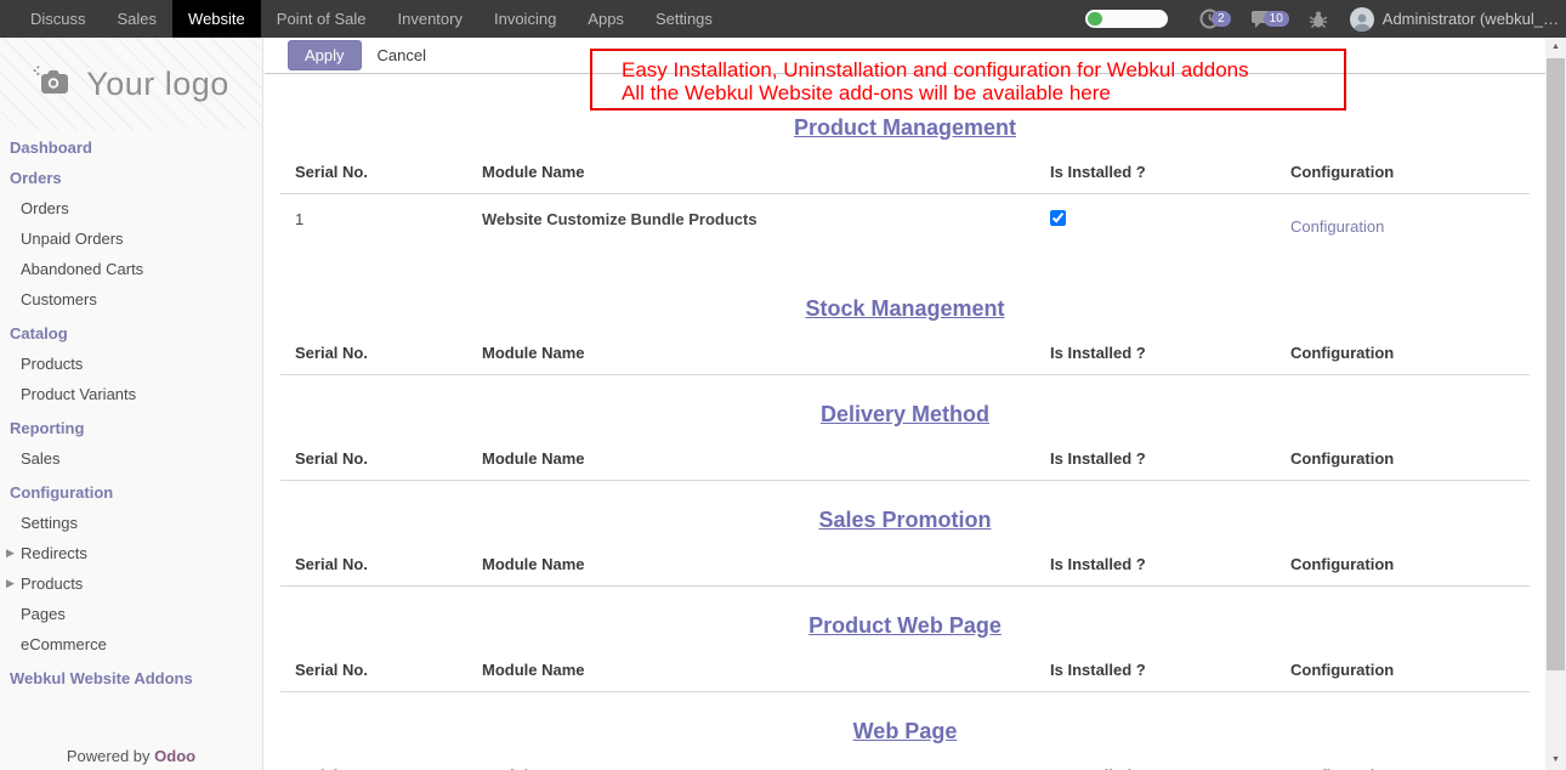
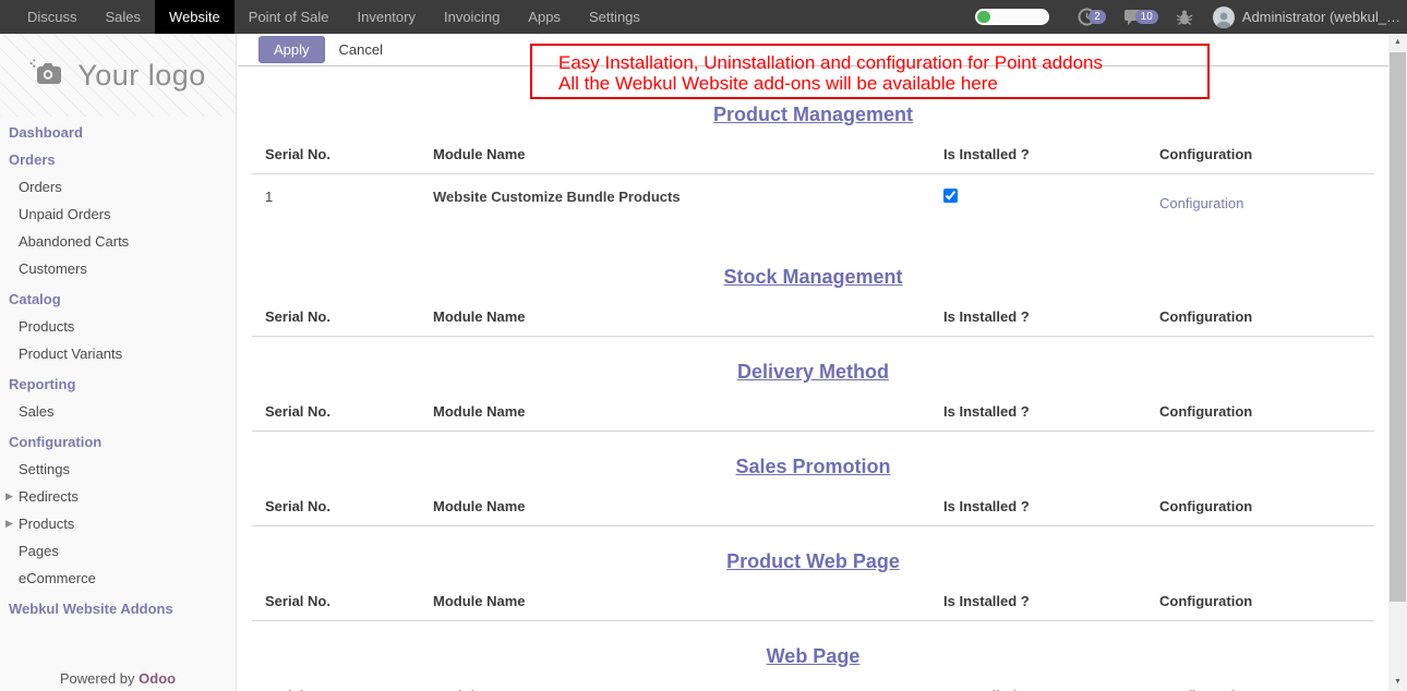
  Discuss
  Sales
  Website
  Point of Sale
  Inventory
  Invoicing
  Apps
  Settings
  2
  10
  Administrator (webkul_…
  Your logo
  Dashboard
  Orders
  Orders
  Unpaid Orders
  Abandoned Carts
  Customers
  Catalog
  Products
  Product Variants
  Reporting
  Sales
  Configuration
  Settings
  ▶
  Redirects
  ▶
  Products
  Pages
  eCommerce
  Webkul Website Addons
  Powered by Odoo
  Apply
  Cancel
- Easy Installation, Uninstallation and configuration for Webkul addons
+ Easy Installation, Uninstallation and configuration for Point addons
  All the Webkul Website add-ons will be available here
  Product Management
  Serial No.
  Module Name
  Is Installed ?
  Configuration
  1
  Website Customize Bundle Products
  Configuration
  Stock Management
  Serial No.
  Module Name
  Is Installed ?
  Configuration
  Delivery Method
  Serial No.
  Module Name
  Is Installed ?
  Configuration
  Sales Promotion
  Serial No.
  Module Name
  Is Installed ?
  Configuration
  Product Web Page
  Serial No.
  Module Name
  Is Installed ?
  Configuration
  Web Page
